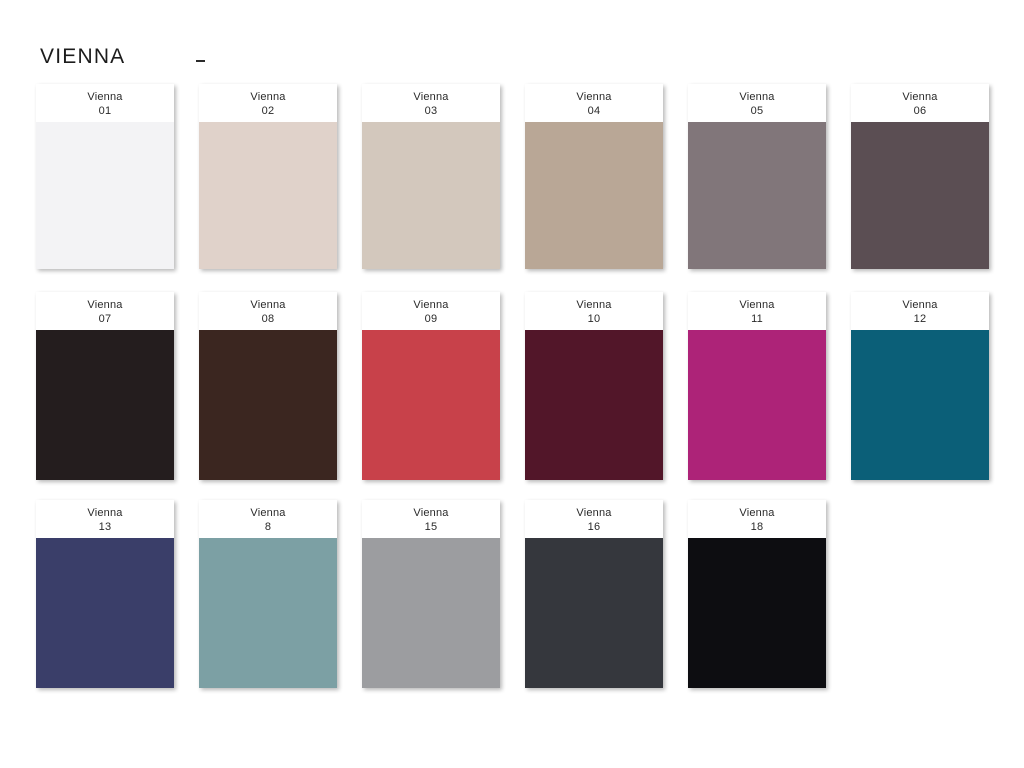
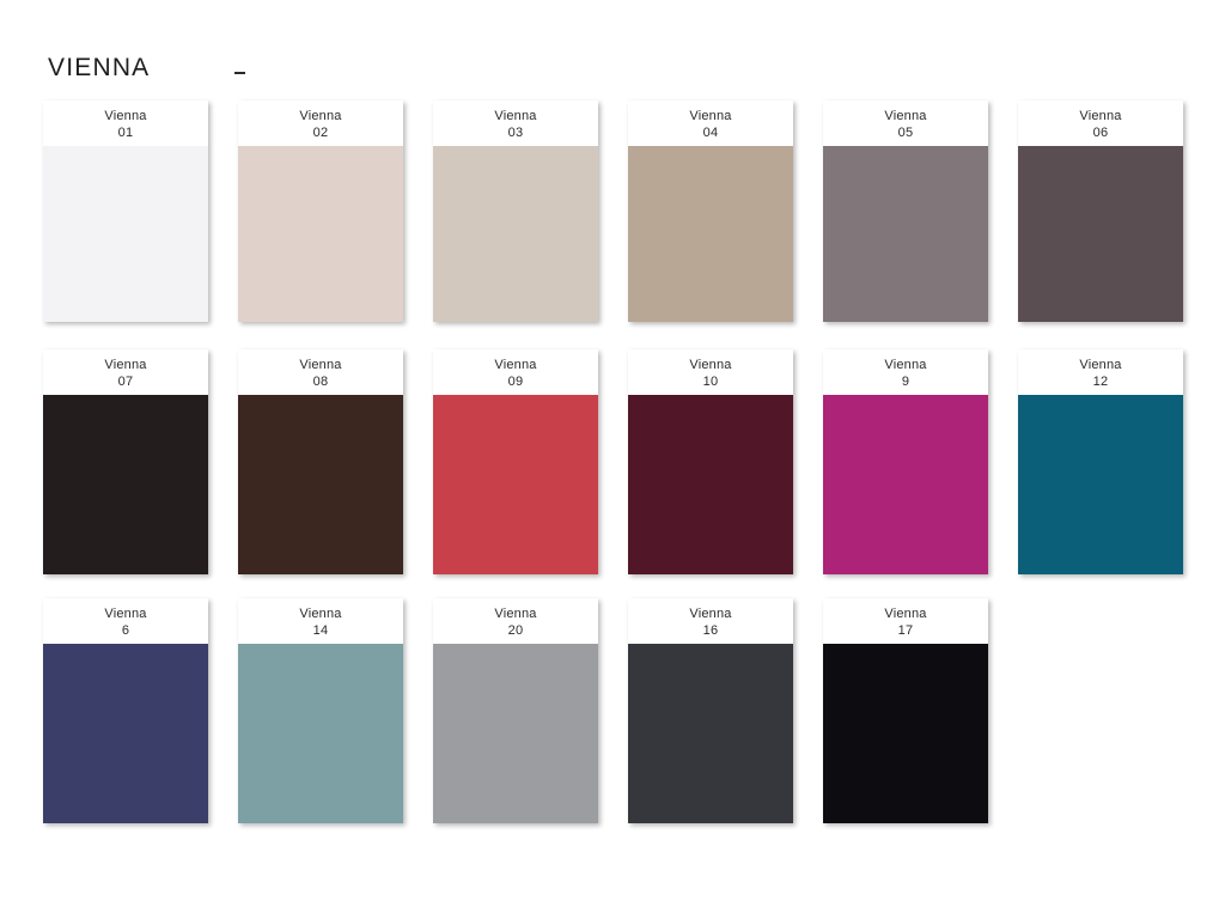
  VIENNA
  Vienna
  01
  Vienna
  02
  Vienna
  03
  Vienna
  04
  Vienna
  05
  Vienna
  06
  Vienna
  07
  Vienna
  08
  Vienna
  09
  Vienna
  10
  Vienna
- 11
+ 9
  Vienna
  12
  Vienna
- 13
+ 6
  Vienna
- 8
+ 14
  Vienna
- 15
+ 20
  Vienna
  16
  Vienna
- 18
+ 17
